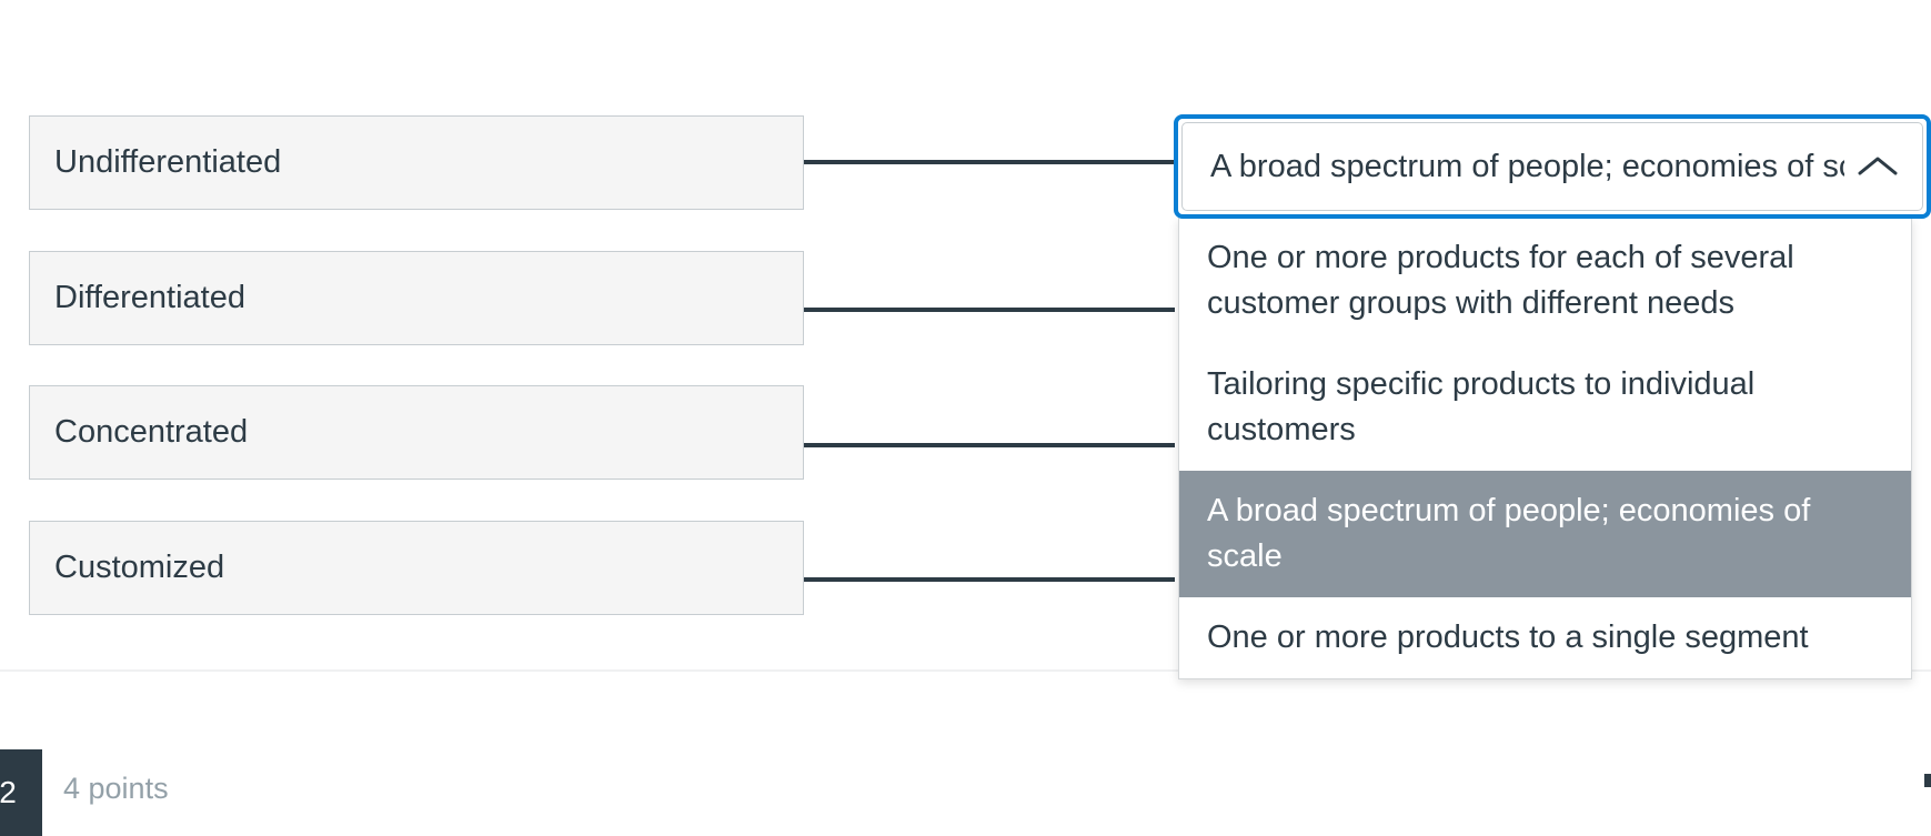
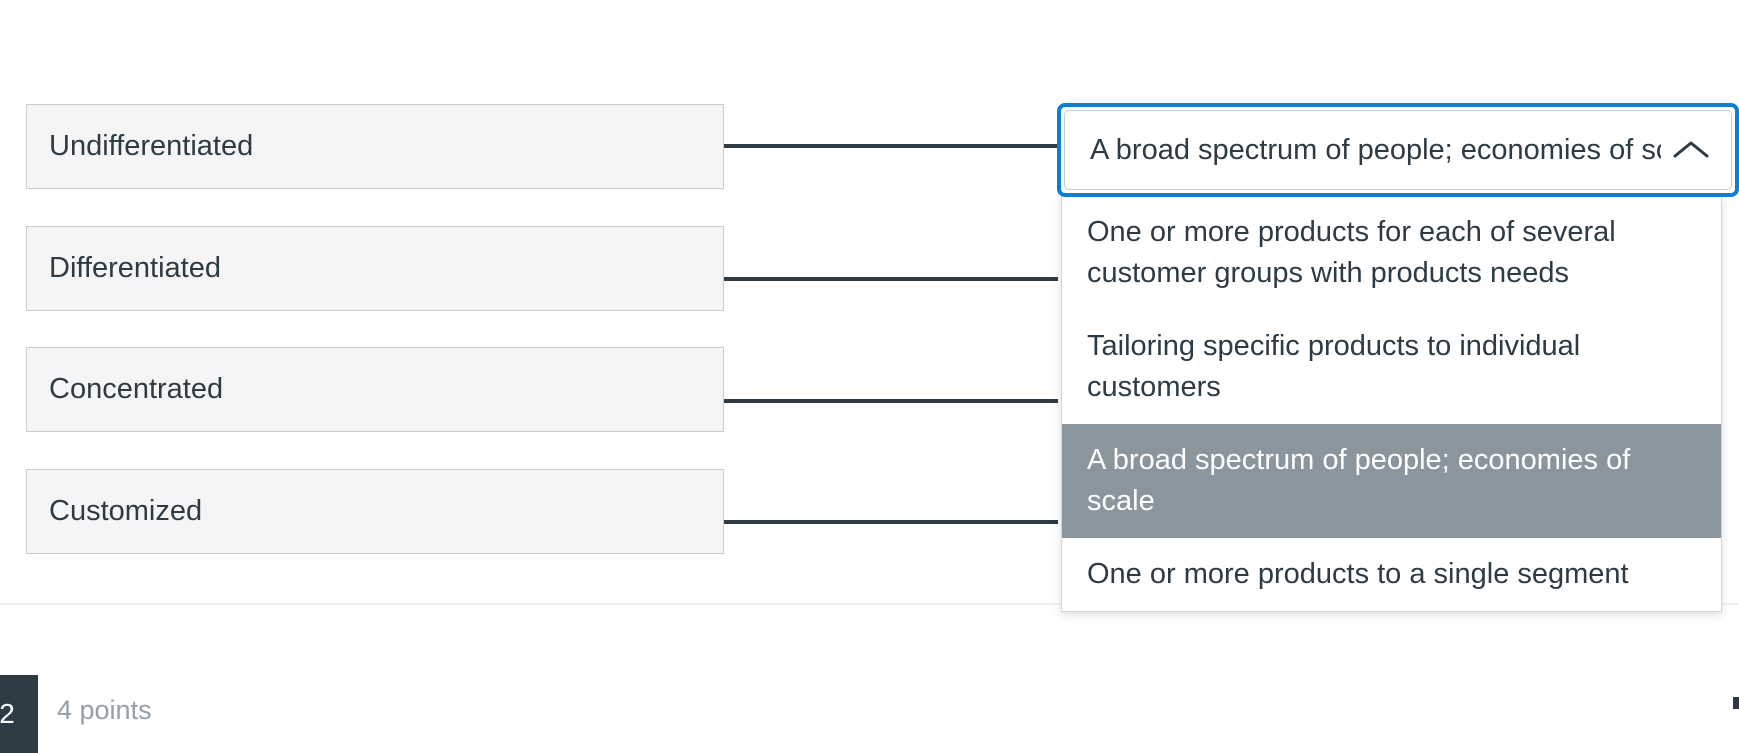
  Undifferentiated
  Differentiated
  Concentrated
  Customized
  2
  4 points
- One or more products for each of several customer groups with different needs
+ One or more products for each of several customer groups with products needs
  Tailoring specific products to individual customers
  A broad spectrum of people; economies of scale
  One or more products to a single segment
  A broad spectrum of people; economies of s
